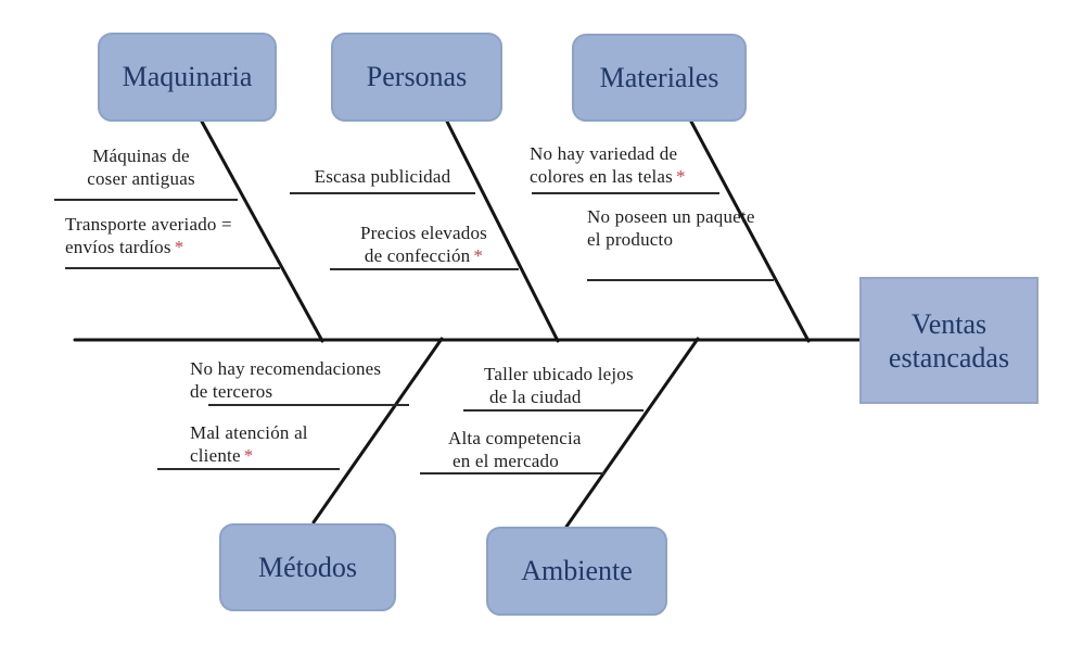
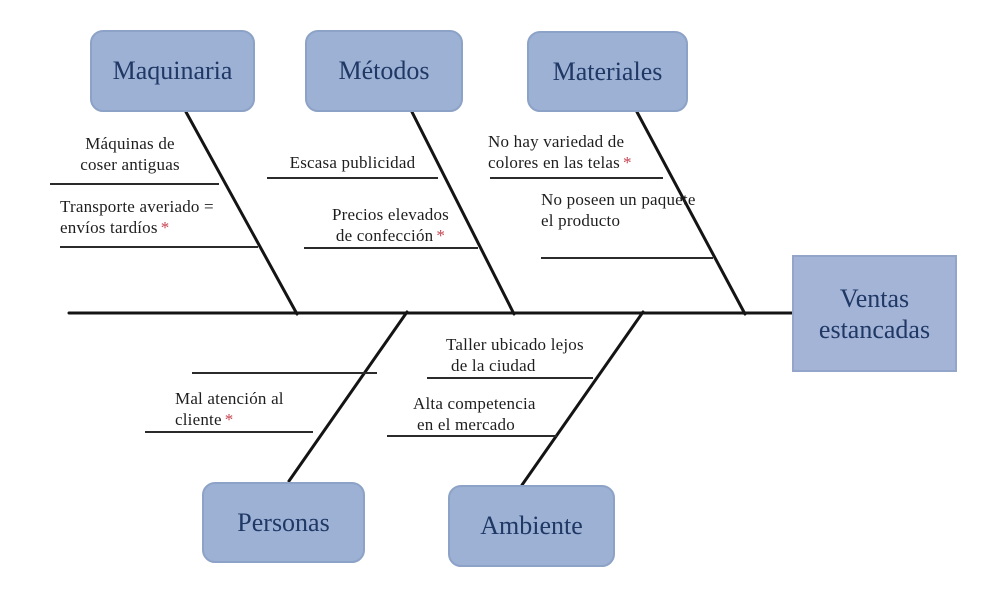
  Maquinaria
- Personas
+ Métodos
  Materiales
- Métodos
+ Personas
  Ambiente
  Ventas
  estancadas
  Máquinas de
  coser antiguas
  Transporte averiado =
  envíos tardíos *
  Escasa publicidad
  Precios elevados
  de confección *
  No hay variedad de
  colores en las telas *
  No poseen un paquete
  el producto
- No hay recomendaciones
- de terceros
  Mal atención al
  cliente *
  Taller ubicado lejos
  de la ciudad
  Alta competencia
  en el mercado
